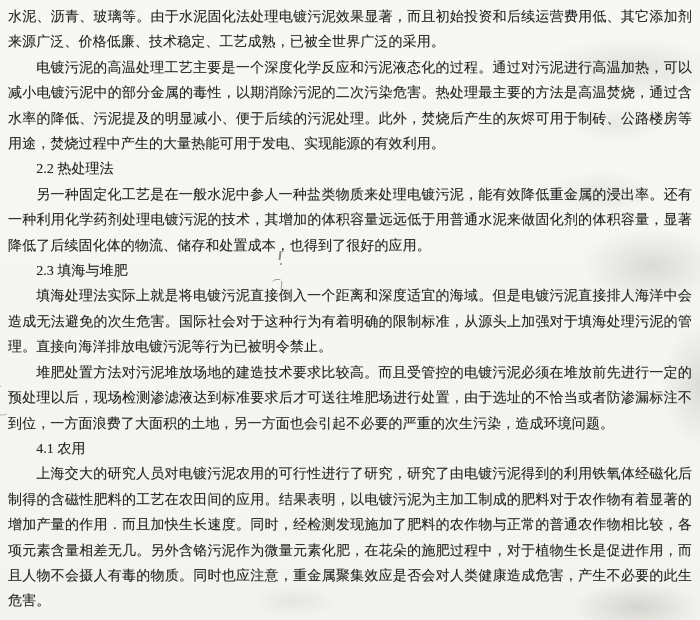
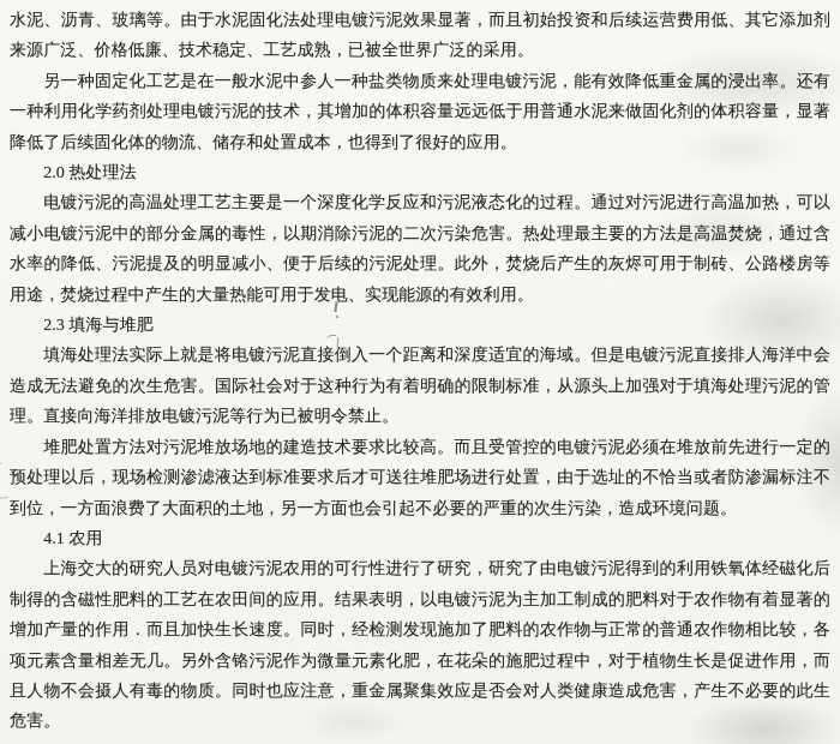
  水泥、沥青、玻璃等。由于水泥固化法处理电镀污泥效果显著，而且初始投资和后续运营费用低、其它添加剂来源广泛、价格低廉、技术稳定、工艺成熟，已被全世界广泛的采用。
- 电镀污泥的高温处理工艺主要是一个深度化学反应和污泥液态化的过程。通过对污泥进行高温加热，可以减小电镀污泥中的部分金属的毒性，以期消除污泥的二次污染危害。热处理最主要的方法是高温焚烧，通过含水率的降低、污泥提及的明显减小、便于后续的污泥处理。此外，焚烧后产生的灰烬可用于制砖、公路楼房等用途，焚烧过程中产生的大量热能可用于发电、实现能源的有效利用。
+ 另一种固定化工艺是在一般水泥中参人一种盐类物质来处理电镀污泥，能有效降低重金属的浸出率。还有一种利用化学药剂处理电镀污泥的技术，其增加的体积容量远远低于用普通水泥来做固化剂的体积容量，显著降低了后续固化体的物流、储存和处置成本，也得到了很好的应用。
- 2.2 热处理法
+ 2.0 热处理法
- 另一种固定化工艺是在一般水泥中参人一种盐类物质来处理电镀污泥，能有效降低重金属的浸出率。还有一种利用化学药剂处理电镀污泥的技术，其增加的体积容量远远低于用普通水泥来做固化剂的体积容量，显著降低了后续固化体的物流、储存和处置成本，也得到了很好的应用。
+ 电镀污泥的高温处理工艺主要是一个深度化学反应和污泥液态化的过程。通过对污泥进行高温加热，可以减小电镀污泥中的部分金属的毒性，以期消除污泥的二次污染危害。热处理最主要的方法是高温焚烧，通过含水率的降低、污泥提及的明显减小、便于后续的污泥处理。此外，焚烧后产生的灰烬可用于制砖、公路楼房等用途，焚烧过程中产生的大量热能可用于发电、实现能源的有效利用。
  2.3 填海与堆肥
  填海处理法实际上就是将电镀污泥直接倒入一个距离和深度适宜的海域。但是电镀污泥直接排人海洋中会造成无法避免的次生危害。国际社会对于这种行为有着明确的限制标准，从源头上加强对于填海处理污泥的管理。直接向海洋排放电镀污泥等行为已被明令禁止。
  堆肥处置方法对污泥堆放场地的建造技术要求比较高。而且受管控的电镀污泥必须在堆放前先进行一定的预处理以后，现场检测渗滤液达到标准要求后才可送往堆肥场进行处置，由于选址的不恰当或者防渗漏标注不到位，一方面浪费了大面积的土地，另一方面也会引起不必要的严重的次生污染，造成环境问题。
  4.1 农用
  上海交大的研究人员对电镀污泥农用的可行性进行了研究，研究了由电镀污泥得到的利用铁氧体经磁化后制得的含磁性肥料的工艺在农田间的应用。结果表明，以电镀污泥为主加工制成的肥料对于农作物有着显著的增加产量的作用．而且加快生长速度。同时，经检测发现施加了肥料的农作物与正常的普通农作物相比较，各项元素含量相差无几。另外含铬污泥作为微量元素化肥，在花朵的施肥过程中，对于植物生长是促进作用，而且人物不会摄人有毒的物质。同时也应注意，重金属聚集效应是否会对人类健康造成危害，产生不必要的此生危害。
